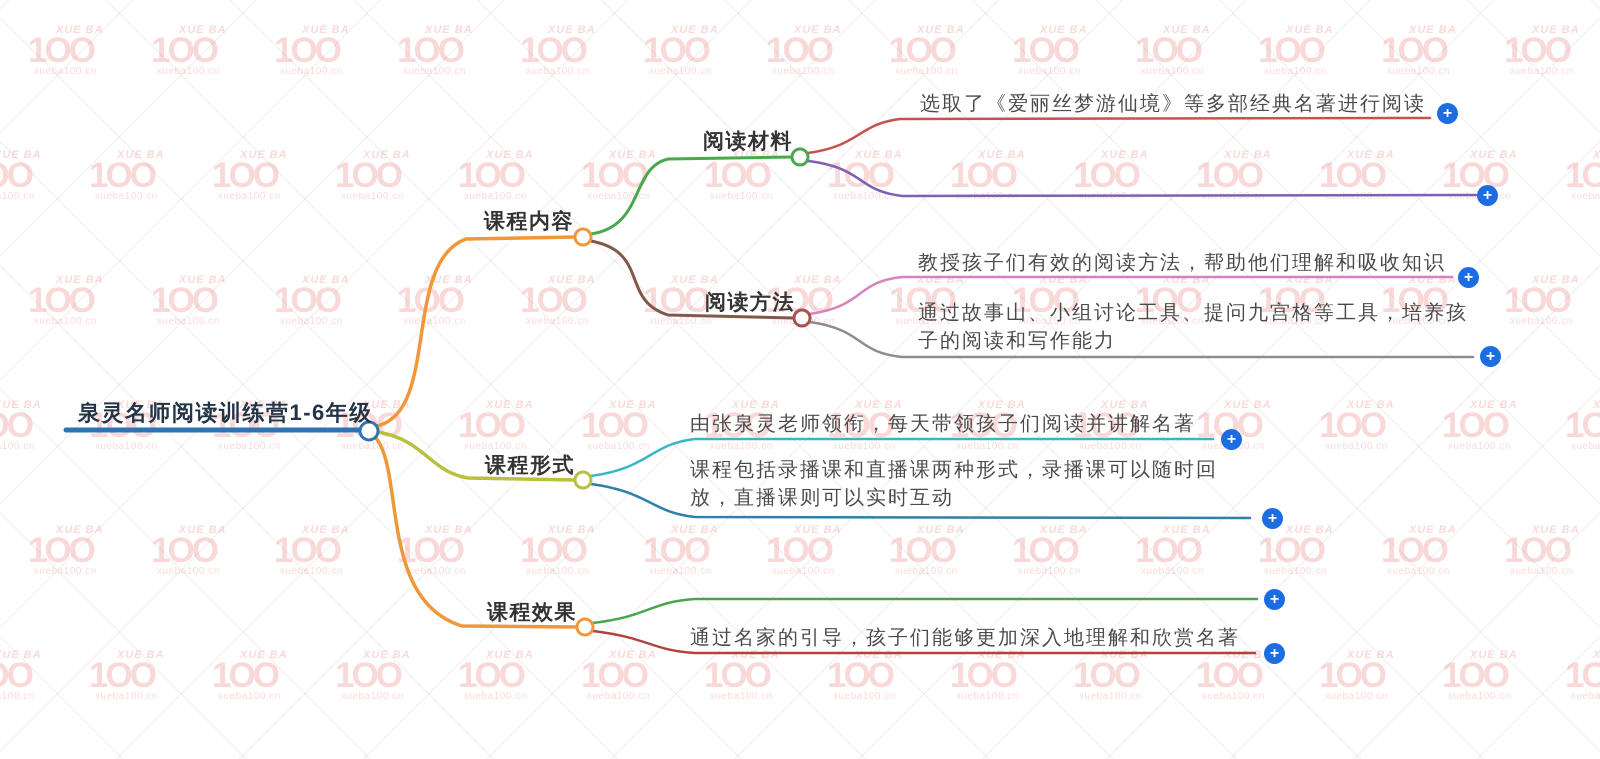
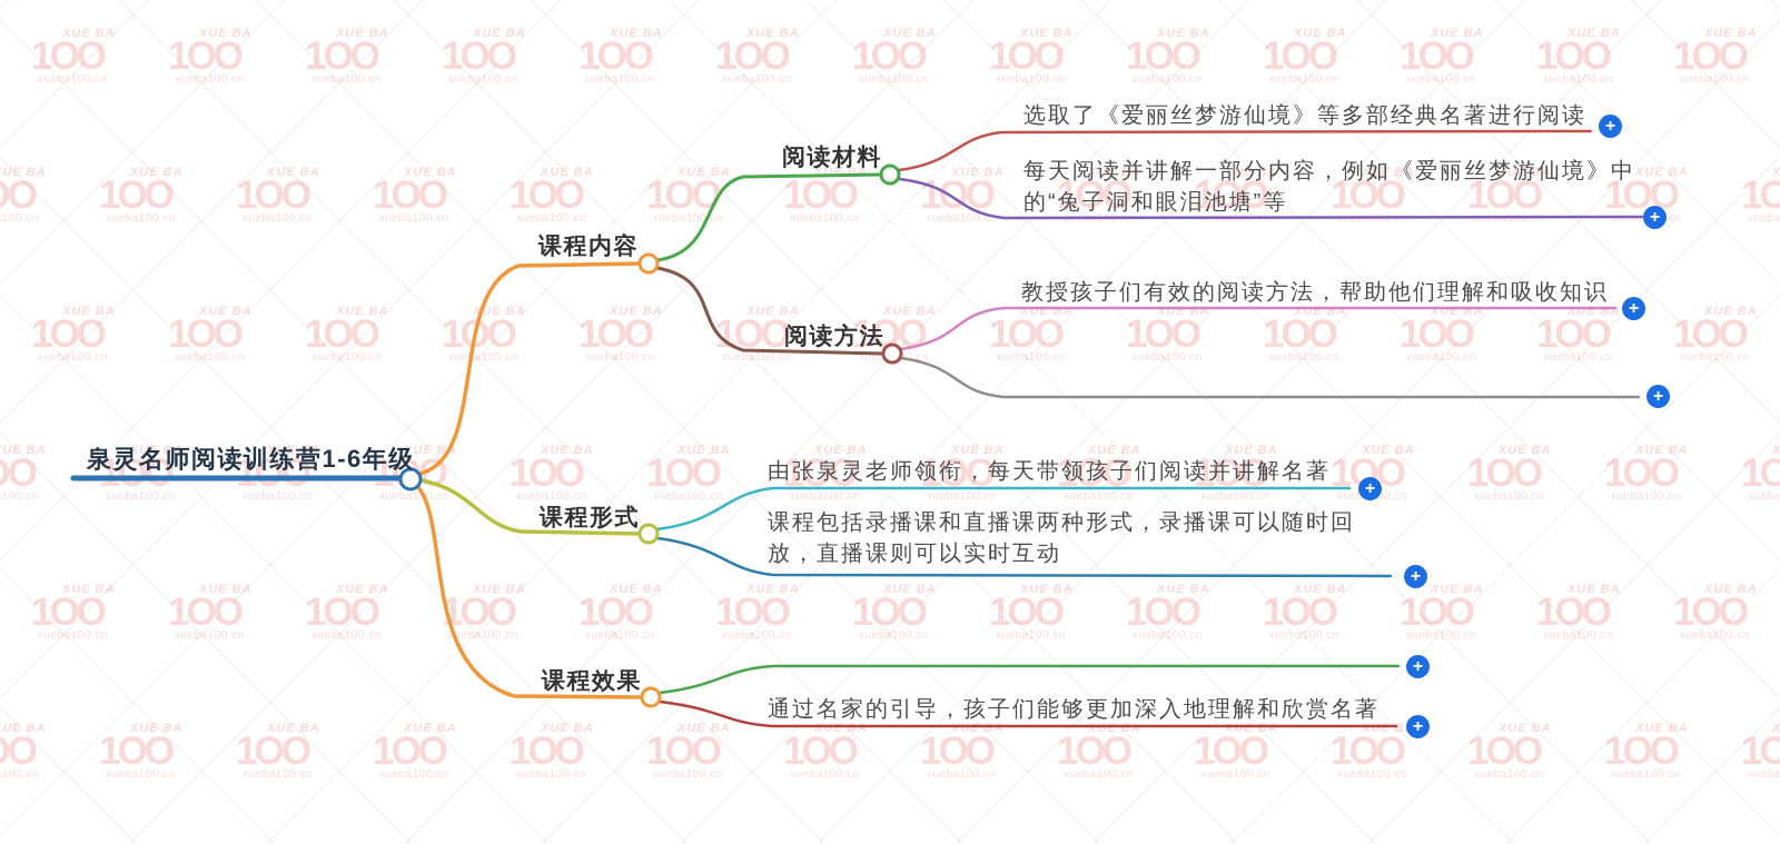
  XUE BA
  1OO
  xueba100.cn
  XUE BA
  1OO
  xueba100.cn
  XUE BA
  1OO
  xueba100.cn
  XUE BA
  1OO
  xueba100.cn
  XUE BA
  1OO
  xueba100.cn
  XUE BA
  1OO
  xueba100.cn
  XUE BA
  1OO
  xueba100.cn
  XUE BA
  1OO
  xueba100.cn
  XUE BA
  1OO
  xueba100.cn
  XUE BA
  1OO
  xueba100.cn
  XUE BA
  1OO
  xueba100.cn
  XUE BA
  1OO
  xueba100.cn
  XUE BA
  1OO
  xueba100.cn
  UE BA
  XUE BA
  1OO
  xueba100.cn
  XUE BA
  1OO
  xueba100.cn
  XUE BA
  1OO
  xueba100.cn
  XUE BA
  1OO
  xueba100.cn
  XUE BA
  1OO
  xueba100cn
  XUE BA
  1OO
  xueba100.cn
  XUE BA
  xueba100.cn
  XUE BA
  1OO
  XUE BA
  1OO
  XUE BA
  1OO
  XUE BA
  1OO
  ueba100.cn
  XUE BA
  1OO
  XUE BA
  1OO
  xueba100.cn
  XUE BA
  1OO
  xueba100.cn
  XUE BA
  1OO
  xueba100.cn
  XUE BA
  xuea100.cn
  XUE BA
  1OO
  xueba100.cn
  XUE BA
  1OO
  xueba100.cn
  XUE BA
  1OO
  xueb0.cn
  XUE BA
  1OO
  xueba100.cn
  XUE BA
  1OO
  xueba100.cn
  XUE BA
  1OO
  xueba100.cn
  XUE BA
  1OO
  xueba100.cn
  XUE BA
  1OO
  xueba100.cn
  XUE BA
  1OO
  xueba100.cn
  UE BA
  XUE BA
  1OO
  xueba100.cn
  XUE BA
  1OO
  xueba100.cn
  XUE BA
  xueba10.cn
  XUE BA
  1OO
  xueba100.cn
  XUE BA
  1OO
  xueba100.cn
  XUE BA
  1OO
  xueba100.cn
  XUE BA
  1OO
  xueba100.cn
  XUE BA
  1OO
  xueba100.cn
  XUE BA
  1OO
  xueba100.cn
  XUE BA
  1OO
  xueb00.cn
  XUE BA
  1OO
  xueba100.cn
  XUE BA
  1OO
  xueba100.cn
  XUE BA
  1OO
  xueba100.cn
  XUE BA
  1OO
  xueba100.cn
  XUE BA
  1OO
  xueba100.cn
  XUE BA
  1OO
  xueba100.cn
  XUE BA
  1OO
  xueba100.cn
  XUE BA
  1OO
  xueba100.cn
  XUE BA
  1OO
  xueba100.cn
  XUE BA
  1OO
  xueba100.cn
  XUE BA
  1OO
  xueba100.cn
  XUE BA
  1OO
  xueba100.cn
  XUE BA
  1OO
  xueba100.cn
  XUE BA
  1OO
  xueba100.cn
  XUE BA
  1OO
  xueba100.cn
  UE BA
  XUE BA
  1OO
  xueba100.cn
  XUE BA
  1OO
  xueba100.cn
  XUE BA
  1OO
  xueba100.cn
  XUE BA
  1OO
  xueba100.cn
  XUE BA
  1OO
  xueba100.cn
  XUE BA
  1OO
  xueba100.cn
  XUE BA
  1OO
  xueba100.cn
  XUE BA
  1OO
  xueba100.cn
  XUE BA
  1OO
  xueba100.cn
  XUE B
  1OO
  xueba100.cn
  XUE BA
  1OO
  xueba100.cn
  XUE BA
  1OO
  xueba100.cn
  泉灵名师阅读训练营1-6年级
  课程内容
  课程形式
  课程效果
  阅读材料
  阅读方法
  选取了《爱丽丝梦游仙境》等多部经典名著进行阅读
+ 每天阅读并讲解一部分内容，例如《爱丽丝梦游仙境》中
+ 的“兔子洞和眼泪池塘”等
  教授孩子们有效的阅读方法，帮助他们理解和吸收知识
- 通过故事山、小组讨论工具、提问九宫格等工具，培养孩
- 子的阅读和写作能力
  由张泉灵老师领衔，每天带领孩子们阅读并讲解名著
  课程包括录播课和直播课两种形式，录播课可以随时回
  放，直播课则可以实时互动
  通过名家的引导，孩子们能够更加深入地理解和欣赏名著
  +
  +
  +
  +
  +
  +
  +
  +
